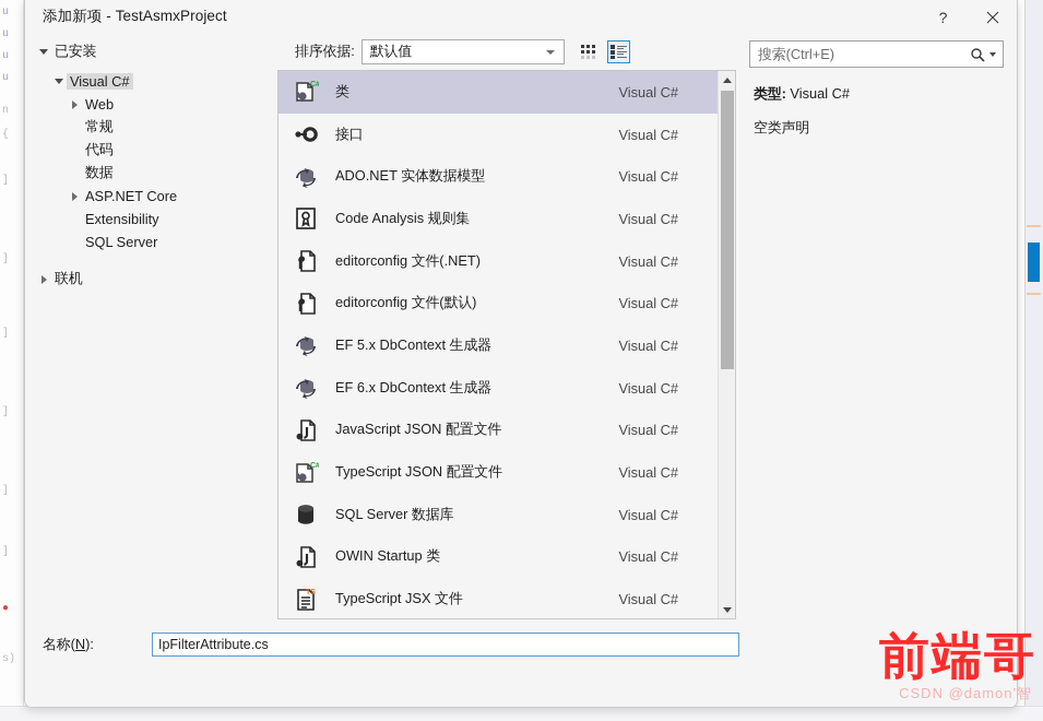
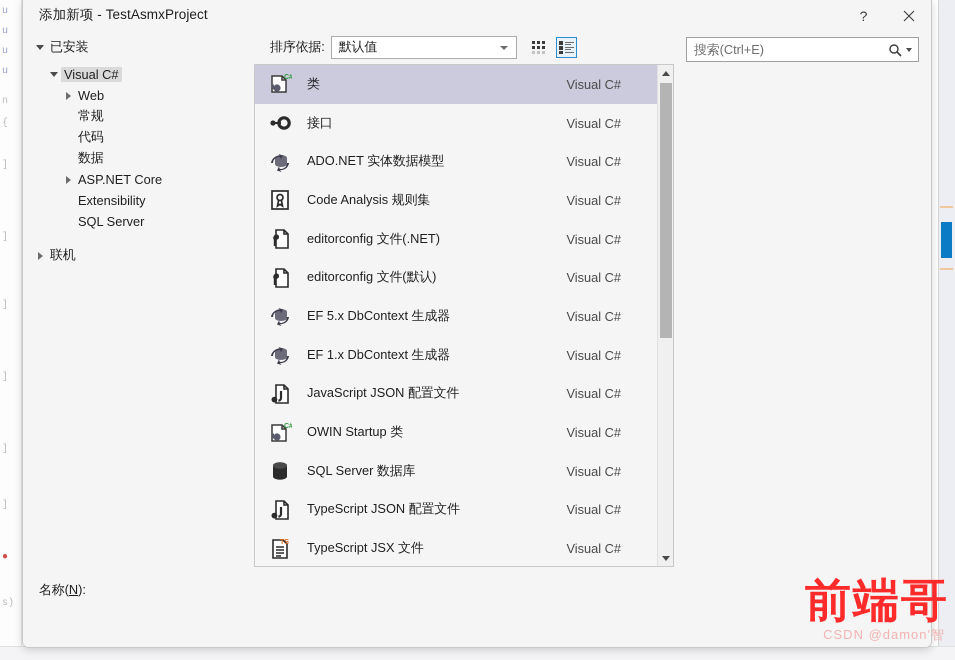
  u
  u
  u
  u
  n
  {
  ]
  ]
  ]
  ]
  ]
  ]
  ●
  s)
  添加新项 - TestAsmxProject
  ?
  已安装
  Visual C#
  Web
  常规
  代码
  数据
  ASP.NET Core
  Extensibility
  SQL Server
  联机
  排序依据:
  默认值
  类
  Visual C#
  接口
  Visual C#
  ADO.NET 实体数据模型
  Visual C#
  Code Analysis 规则集
  Visual C#
  editorconfig 文件(.NET)
  Visual C#
  editorconfig 文件(默认)
  Visual C#
  EF 5.x DbContext 生成器
  Visual C#
- EF 6.x DbContext 生成器
+ EF 1.x DbContext 生成器
  Visual C#
  JavaScript JSON 配置文件
  Visual C#
- TypeScript JSON 配置文件
+ OWIN Startup 类
  Visual C#
  SQL Server 数据库
  Visual C#
- OWIN Startup 类
+ TypeScript JSON 配置文件
  Visual C#
  TypeScript JSX 文件
  Visual C#
  搜索(Ctrl+E)
- 类型: Visual C#
- 空类声明
  名称(N):
- IpFilterAttribute.cs
  前端哥
  CSDN @damon'智
